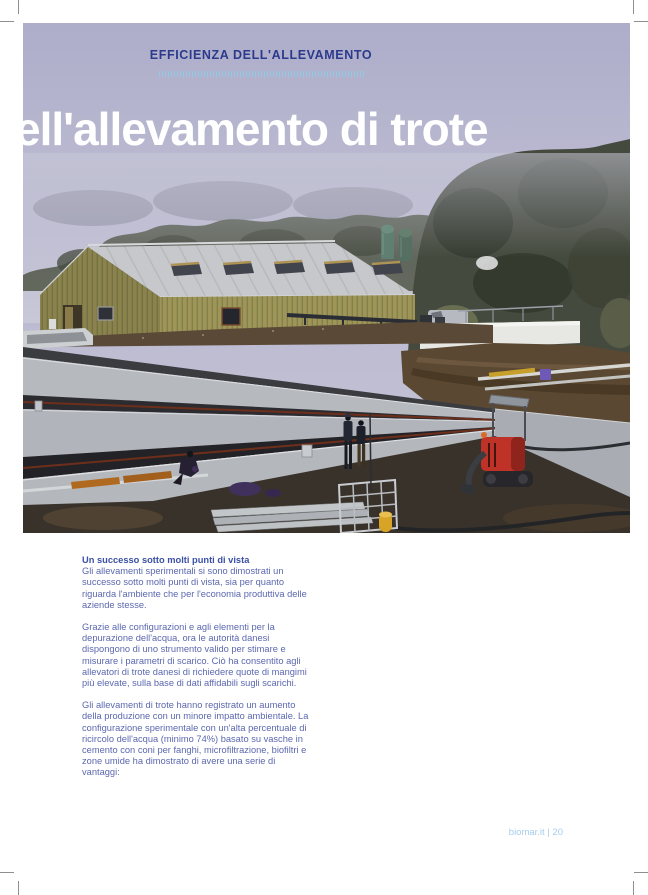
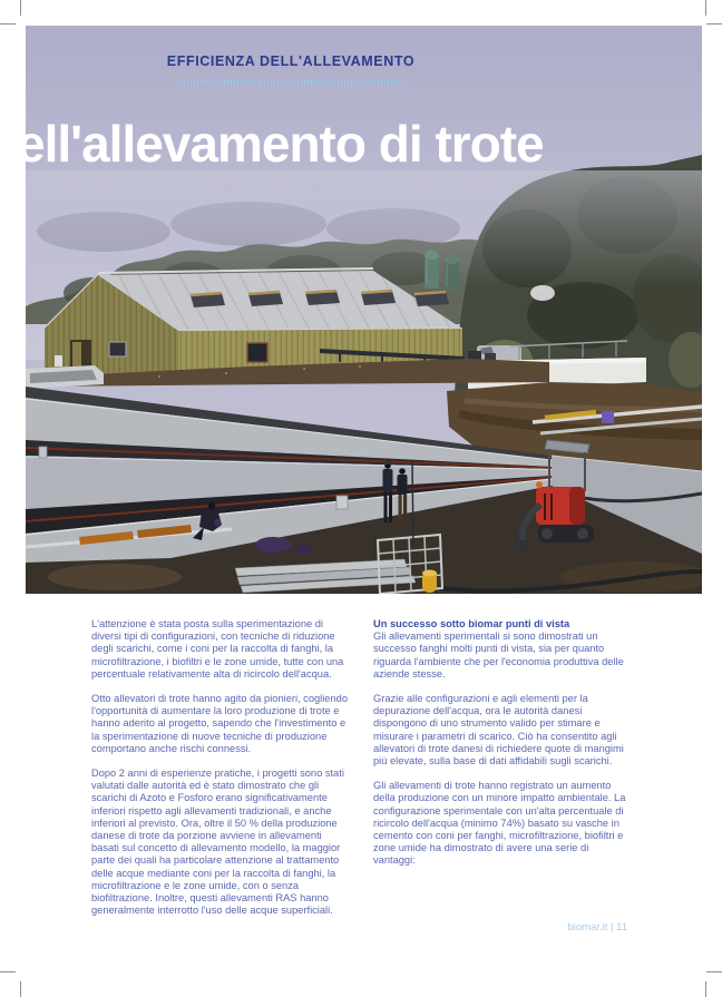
  EFFICIENZA DELL'ALLEVAMENTO
  ell'allevamento di trote
+ L'attenzione è stata posta sulla sperimentazione di diversi tipi di configurazioni, con tecniche di riduzione degli scarichi, come i coni per la raccolta di fanghi, la microfiltrazione, i biofiltri e le zone umide, tutte con una percentuale relativamente alta di ricircolo dell'acqua.
+ Otto allevatori di trote hanno agito da pionieri, cogliendo l'opportunità di aumentare la loro produzione di trote e hanno aderito al progetto, sapendo che l'investimento e la sperimentazione di nuove tecniche di produzione comportano anche rischi connessi.
+ Dopo 2 anni di esperienze pratiche, i progetti sono stati valutati dalle autorità ed è stato dimostrato che gli scarichi di Azoto e Fosforo erano significativamente inferiori rispetto agli allevamenti tradizionali, e anche inferiori al previsto. Ora, oltre il 50 % della produzione danese di trote da porzione avviene in allevamenti basati sul concetto di allevamento modello, la maggior parte dei quali ha particolare attenzione al trattamento delle acque mediante coni per la raccolta di fanghi, la microfiltrazione e le zone umide, con o senza biofiltrazione. Inoltre, questi allevamenti RAS hanno generalmente interrotto l'uso delle acque superficiali.
- Un successo sotto molti punti di vista
+ Un successo sotto biomar punti di vista
- Gli allevamenti sperimentali si sono dimostrati un successo sotto molti punti di vista, sia per quanto riguarda l'ambiente che per l'economia produttiva delle aziende stesse.
+ Gli allevamenti sperimentali si sono dimostrati un successo fanghi molti punti di vista, sia per quanto riguarda l'ambiente che per l'economia produttiva delle aziende stesse.
  Grazie alle configurazioni e agli elementi per la depurazione dell'acqua, ora le autorità danesi dispongono di uno strumento valido per stimare e misurare i parametri di scarico. Ciò ha consentito agli allevatori di trote danesi di richiedere quote di mangimi più elevate, sulla base di dati affidabili sugli scarichi.
  Gli allevamenti di trote hanno registrato un aumento della produzione con un minore impatto ambientale. La configurazione sperimentale con un'alta percentuale di ricircolo dell'acqua (minimo 74%) basato su vasche in cemento con coni per fanghi, microfiltrazione, biofiltri e zone umide ha dimostrato di avere una serie di vantaggi:
- biomar.it | 20
+ biomar.it | 11
